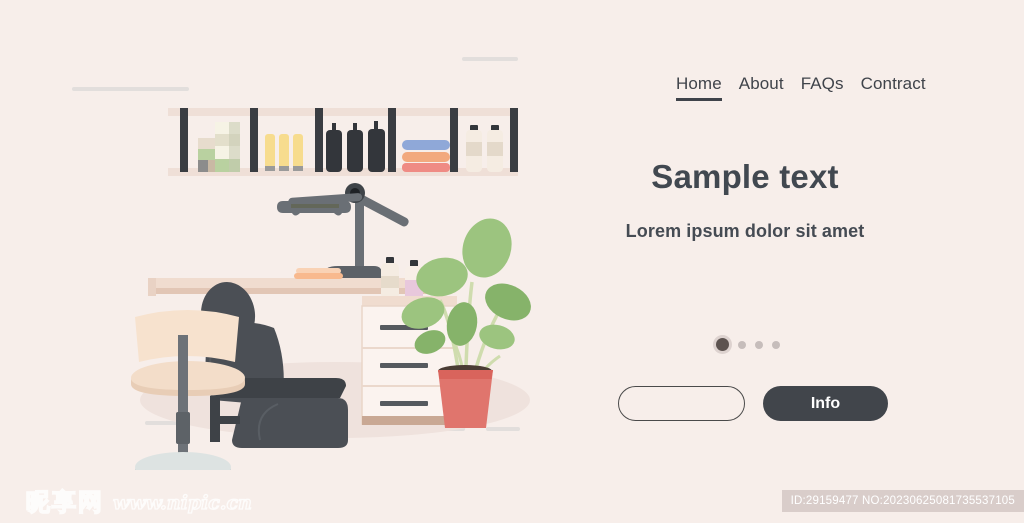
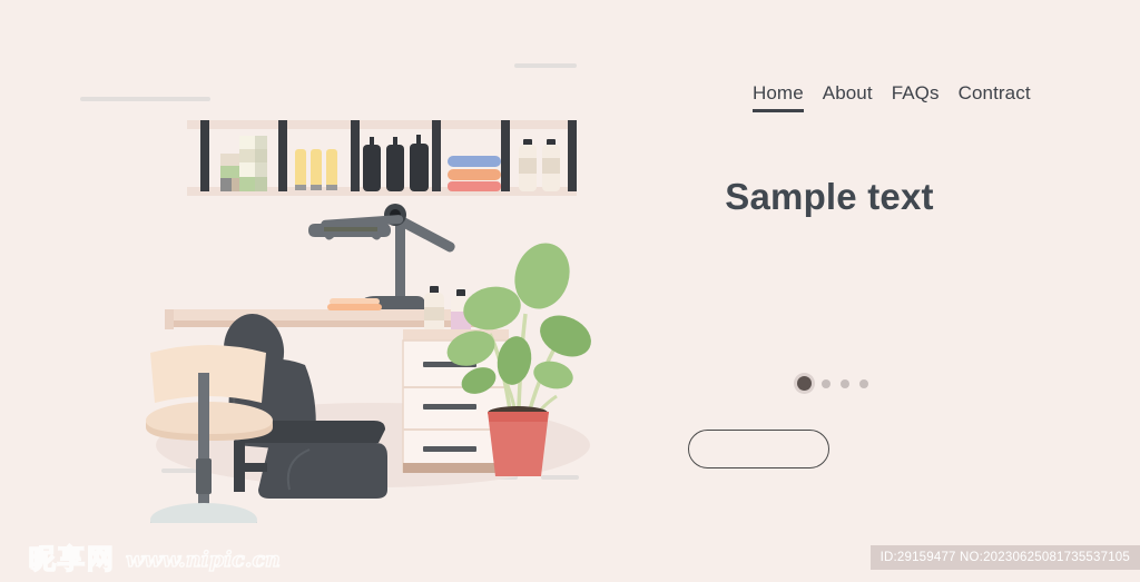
  Home
  About
  FAQs
  Contract
  Sample text
- Lorem ipsum dolor sit amet
- Info
  ID:29159477 NO:20230625081735537105
